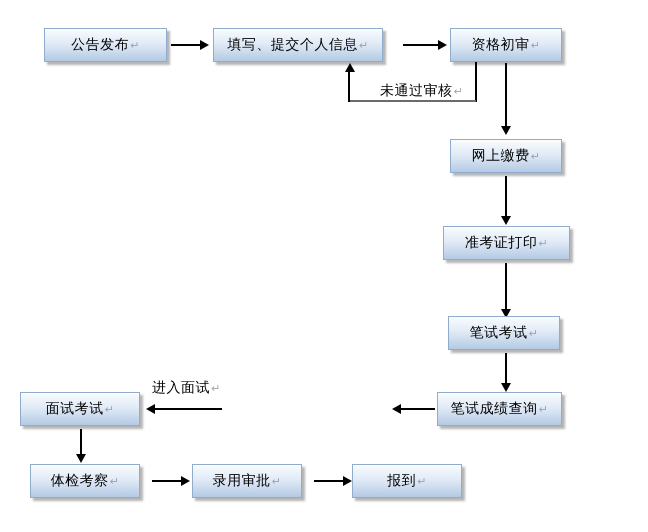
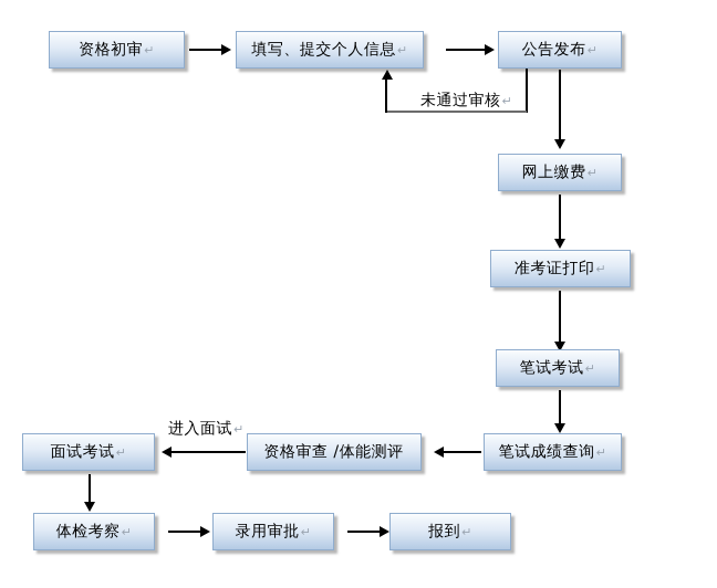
- 公告发布
+ 资格初审
  ↵
  填写、提交个人信息
  ↵
- 资格初审
+ 公告发布
  ↵
  未通过审核↵
  网上缴费
  ↵
  准考证打印
  ↵
  笔试考试
  ↵
  笔试成绩查询
  ↵
+ 资格审查 /体能测评
  进入面试↵
  面试考试
  ↵
  体检考察
  ↵
  录用审批
  ↵
  报到
  ↵
